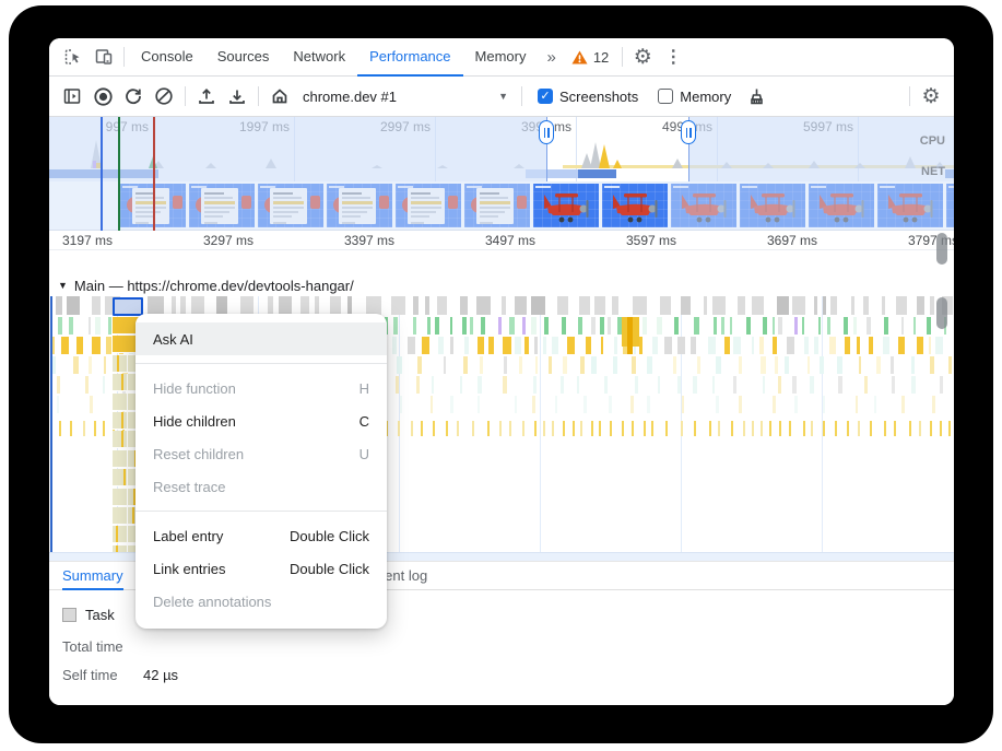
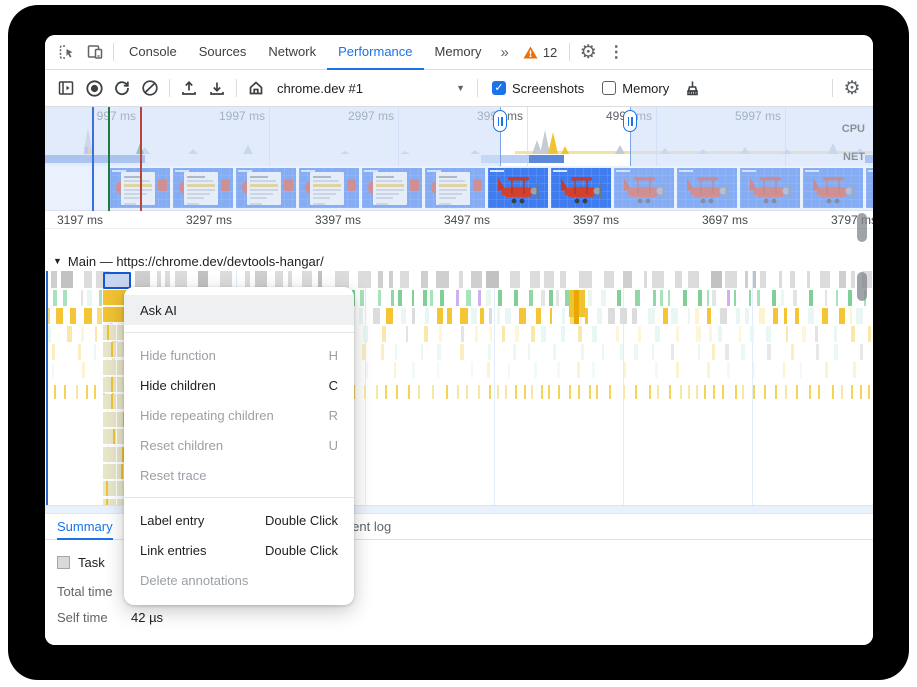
  Console
  Sources
  Network
  Performance
  Memory
  »
  12
  ⚙
  ⋮
  chrome.dev #1
  ▼
  ✓
  Screenshots
  Memory
  ⚙
  997 ms
  1997 ms
  2997 ms
  5997 ms
  CPU
  NET
  3197 ms
  3297 ms
  3397 ms
  3497 ms
  3597 ms
  3697 ms
  3797 m
  ▼
  Main — https://chrome.dev/devtools-hangar/
  Summary
  ent log
  Task
  Total time
  Self time
  42 µs
  Ask AI
  Hide function
  H
  Hide children
  C
+ Hide repeating children
+ R
  Reset children
  U
  Reset trace
  Label entry
  Double Click
  Link entries
  Double Click
  Delete annotations
